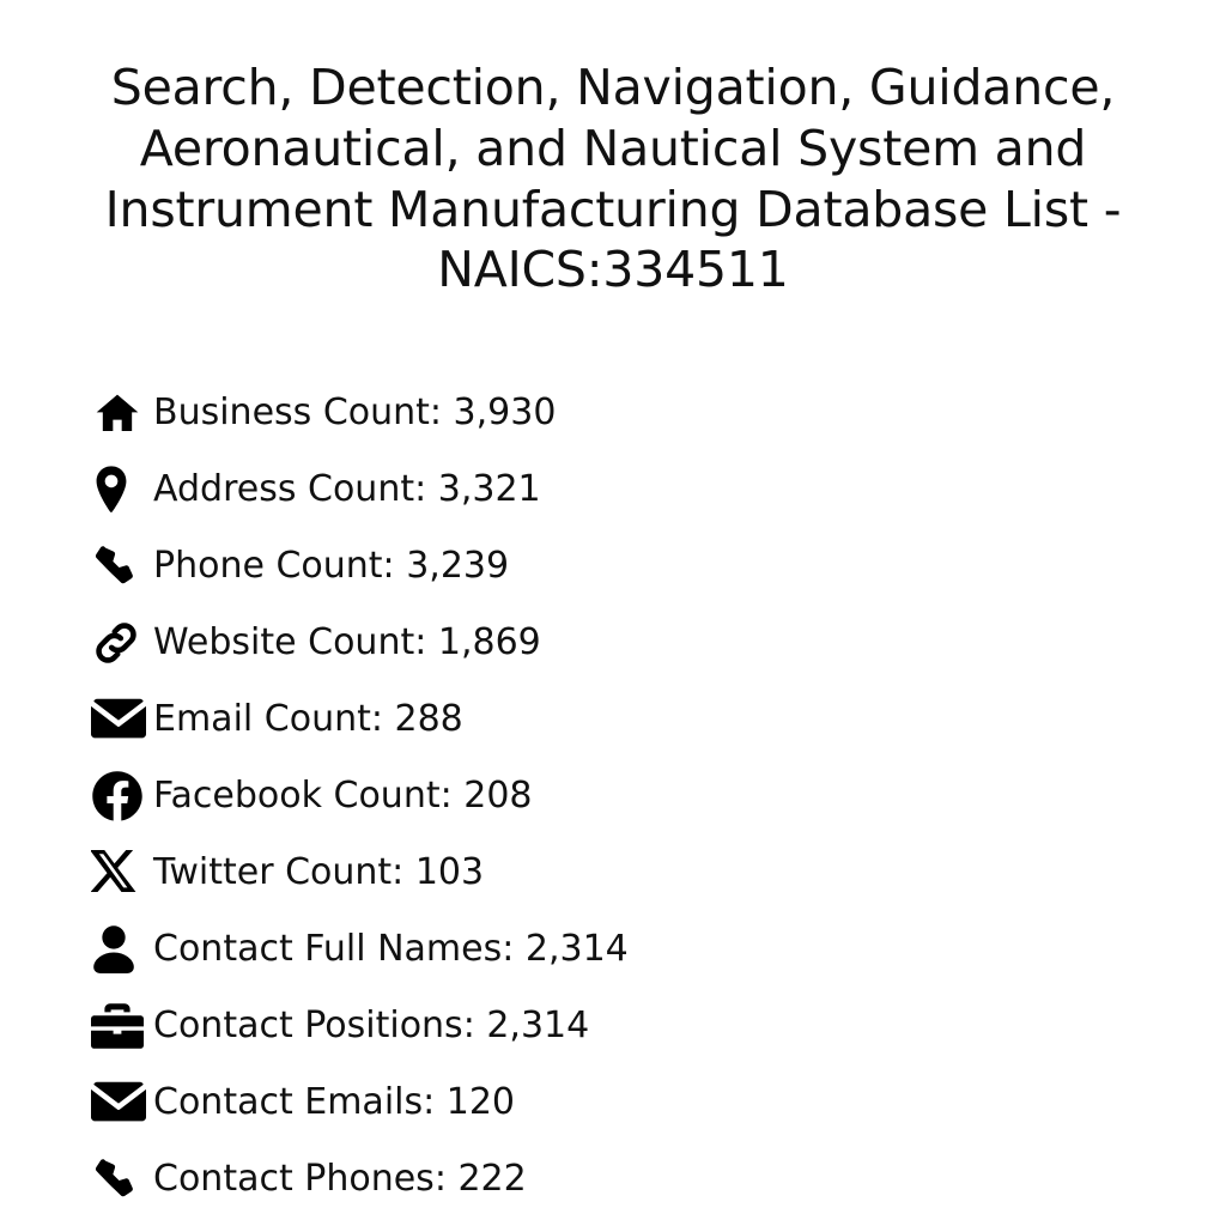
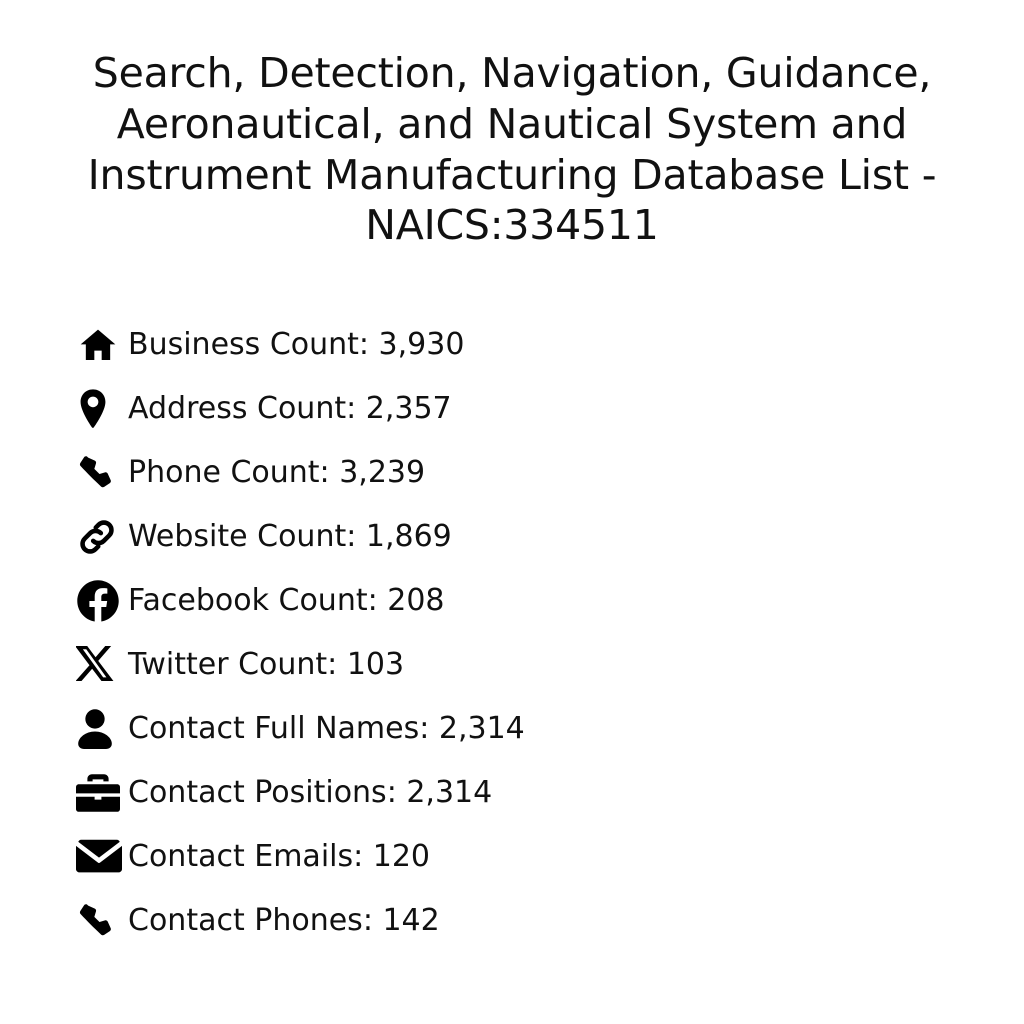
  Search, Detection, Navigation, Guidance, Aeronautical, and Nautical System and Instrument Manufacturing Database List - NAICS:334511
  Business Count: 3,930
- Address Count: 3,321
+ Address Count: 2,357
  Phone Count: 3,239
  Website Count: 1,869
- Email Count: 288
  Facebook Count: 208
  Twitter Count: 103
  Contact Full Names: 2,314
  Contact Positions: 2,314
  Contact Emails: 120
- Contact Phones: 222
+ Contact Phones: 142
